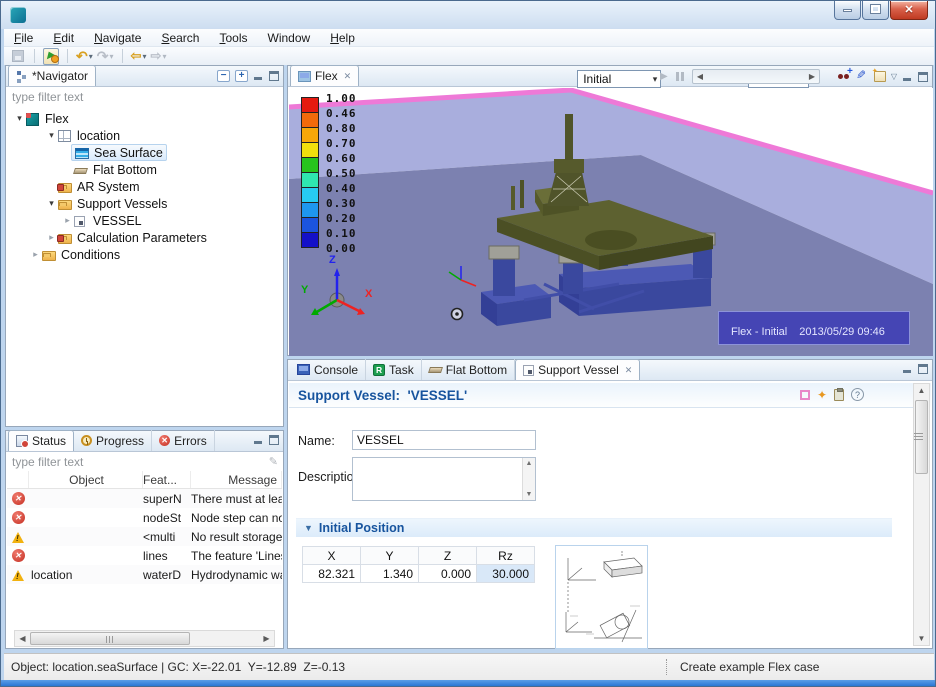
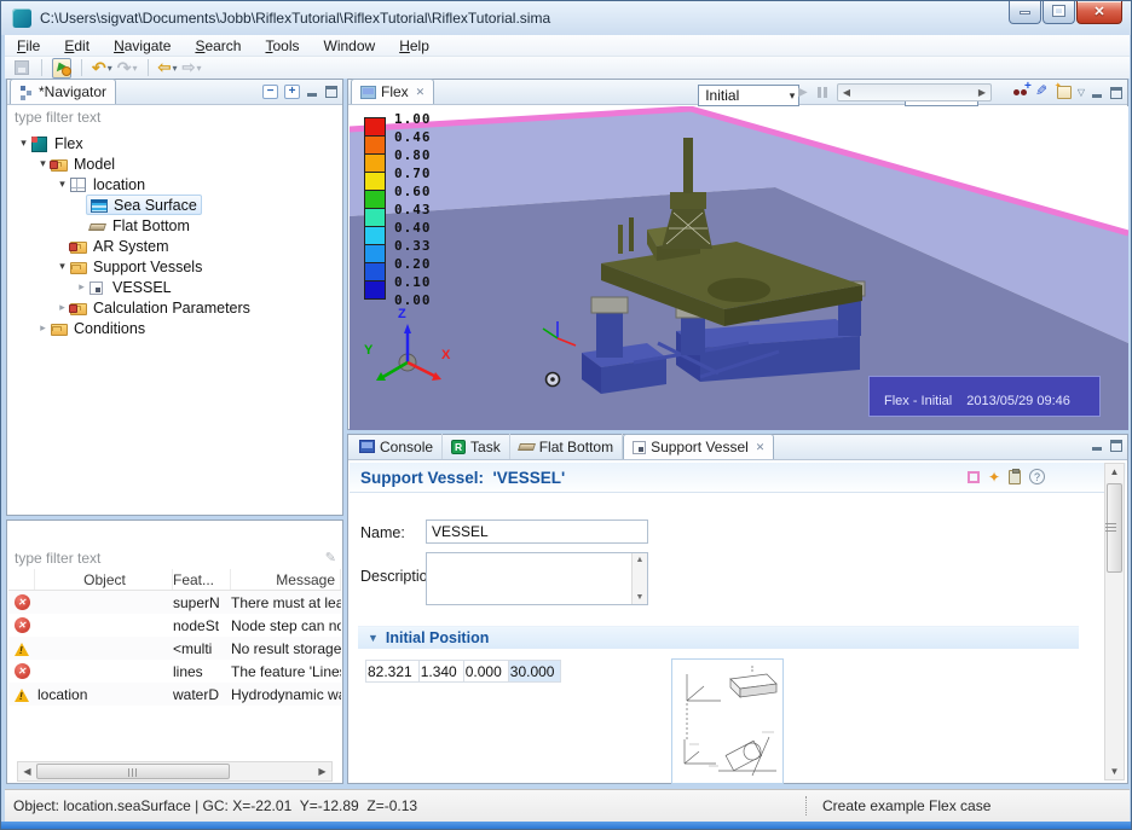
+ C:\Users\sigvat\Documents\Jobb\RiflexTutorial\RiflexTutorial\RiflexTutorial.sima
  ✕
  File
  Edit
  Navigate
  Search
  Tools
  Window
  Help
  ▶
  ↶
  ▾
  ↷
  ▾
  ⇦
  ▾
  ⇨
  ▾
  *Navigator
  −
  +
  type filter text
  Flex
+ Model
  location
  Sea Surface
  Flat Bottom
  AR System
  Support Vessels
  VESSEL
  Calculation Parameters
  Conditions
- Status
- Progress
- Errors
  type filter text
  ✎
  Object
  Feat...
  Message
  superN
  There must at lea
  nodeSt
  Node step can no
  <multi
  No result storage
  lines
  The feature 'Line
  location
  waterD
  Hydrodynamic w
  ◀
  ▶
  Flex
  Initial
  ▶
  ◀
  ▶
  ▽
  1.00
  0.46
  0.80
  0.70
  0.60
- 0.50
+ 0.43
  0.40
- 0.30
+ 0.33
  0.20
  0.10
  0.00
  Z
  Y
  X
  Flex - Initial
  2013/05/29 09:46
  Console
  Task
  Flat Bottom
  Support Vessel
  Support Vessel: 'VESSEL'
  ✦
  ?
  Name:
  VESSEL
  Descriptio
  ▼
  Initial Position
- X	Y	Z	Rz
  82.321	1.340	0.000	30.000
  ▲
  ▼
  Object: location.seaSurface | GC: X=-22.01 Y=-12.89 Z=-0.13
  Create example Flex case
